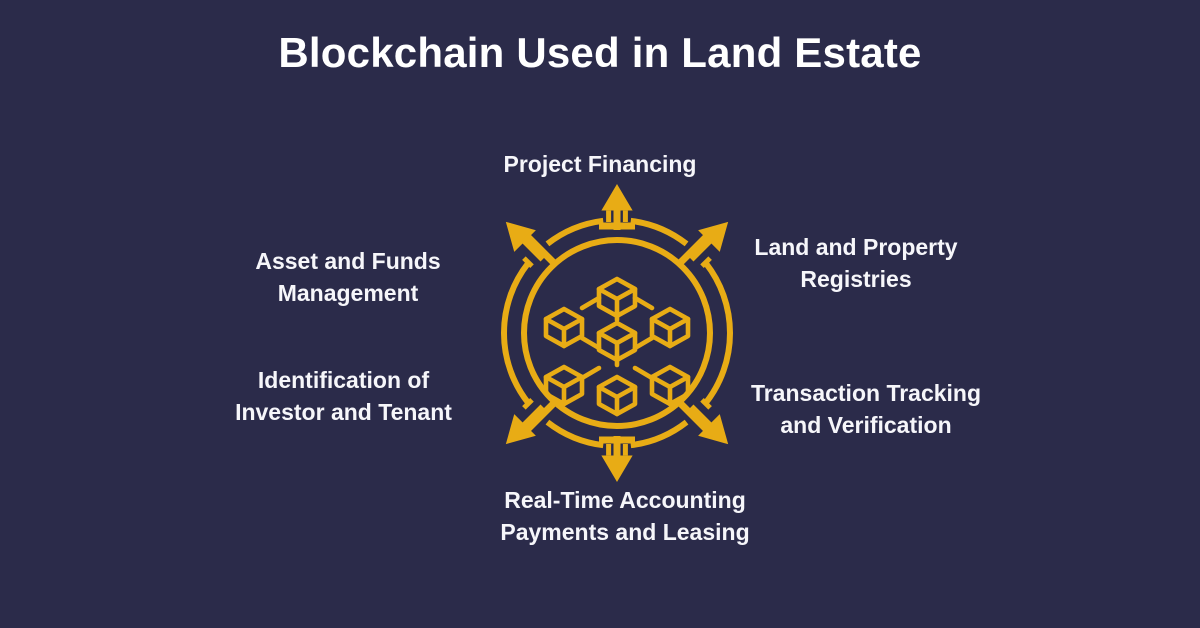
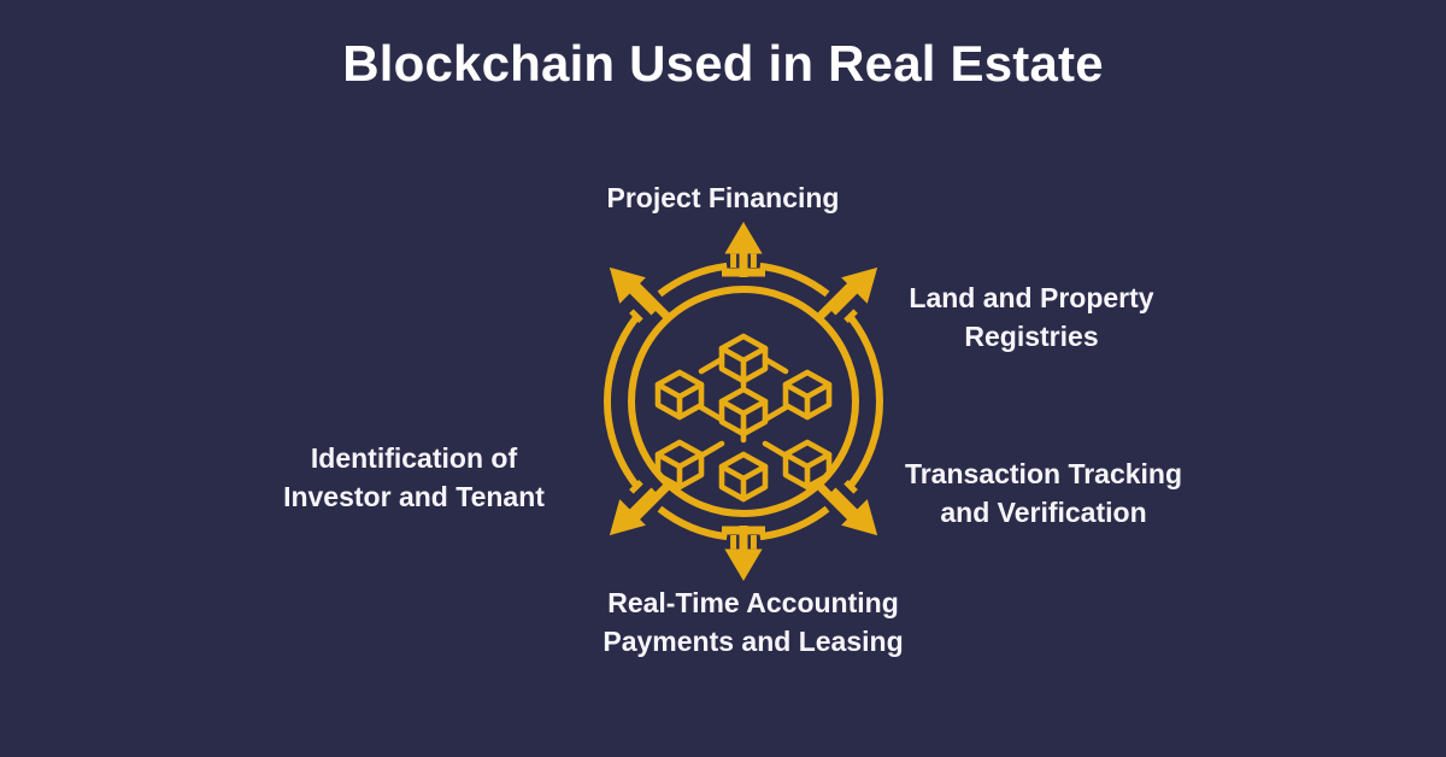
- Blockchain Used in Land Estate
+ Blockchain Used in Real Estate
  Project Financing
  Land and Property
  Registries
  Transaction Tracking
  and Verification
  Real-Time Accounting
  Payments and Leasing
  Identification of
  Investor and Tenant
- Asset and Funds
- Management
